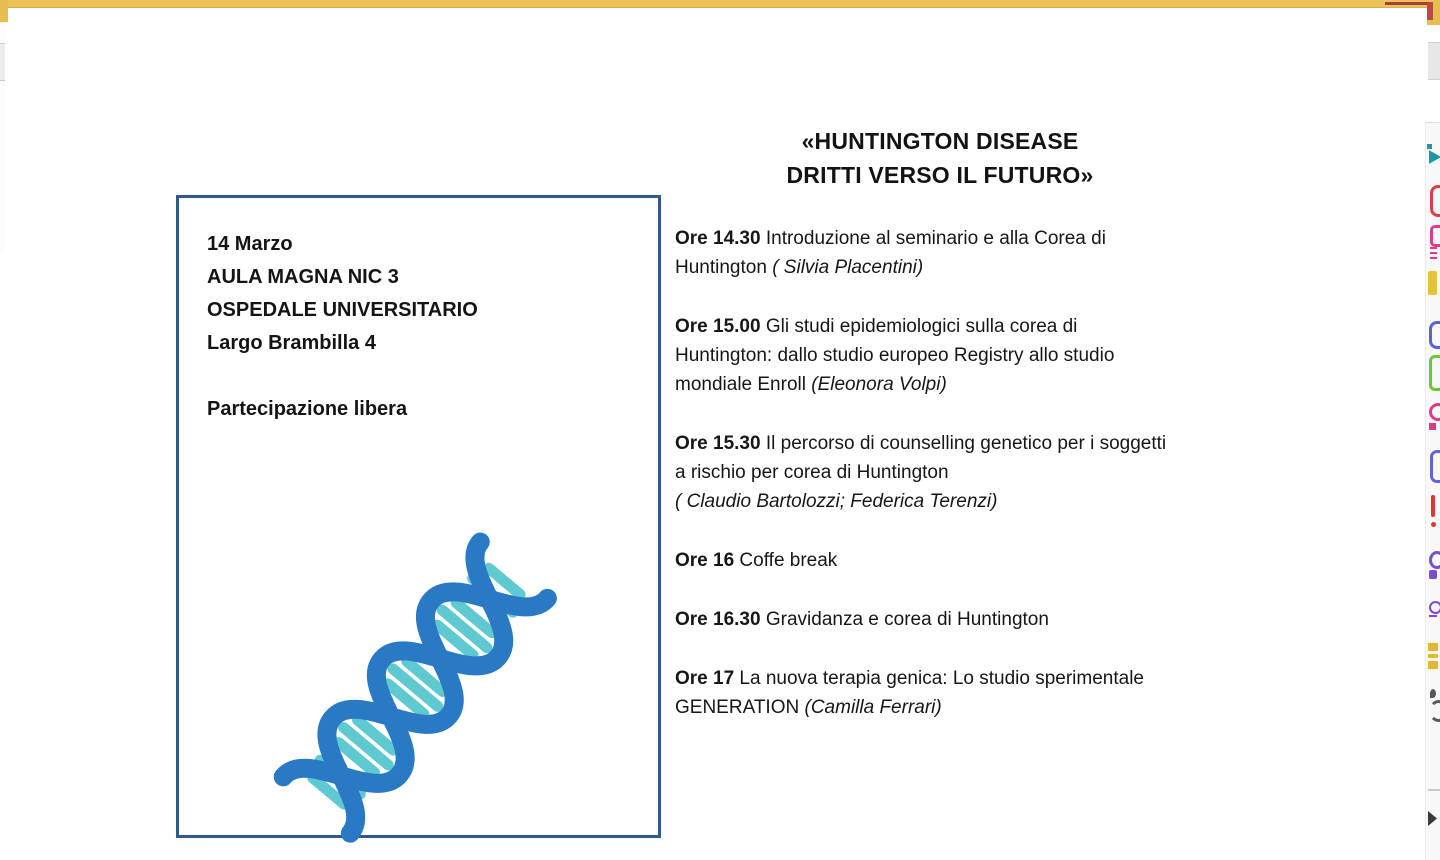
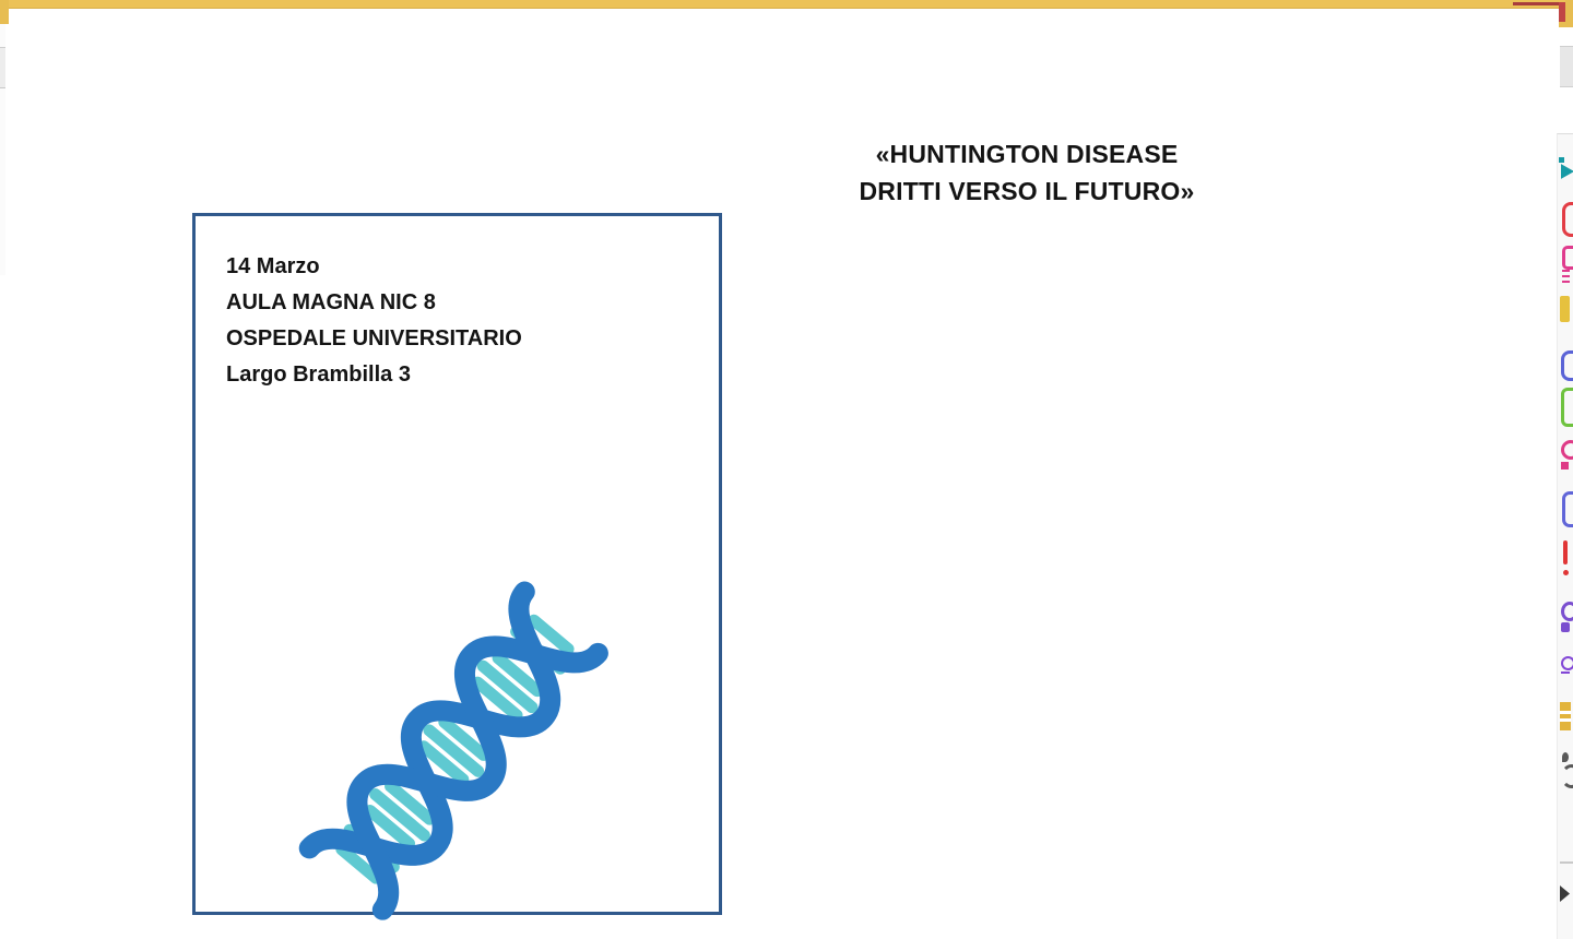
  «HUNTINGTON DISEASE
  DRITTI VERSO IL FUTURO»
  14 Marzo
- AULA MAGNA NIC 3
+ AULA MAGNA NIC 8
  OSPEDALE UNIVERSITARIO
- Largo Brambilla 4
+ Largo Brambilla 3
- Partecipazione libera
- Ore 14.30 Introduzione al seminario e alla Corea di Huntington ( Silvia Placentini)
- Ore 15.00 Gli studi epidemiologici sulla corea di Huntington: dallo studio europeo Registry allo studio mondiale Enroll (Eleonora Volpi)
- Ore 15.30 Il percorso di counselling genetico per i soggetti a rischio per corea di Huntington
- ( Claudio Bartolozzi; Federica Terenzi)
- Ore 16 Coffe break
- Ore 16.30 Gravidanza e corea di Huntington
- Ore 17 La nuova terapia genica: Lo studio sperimentale GENERATION (Camilla Ferrari)
